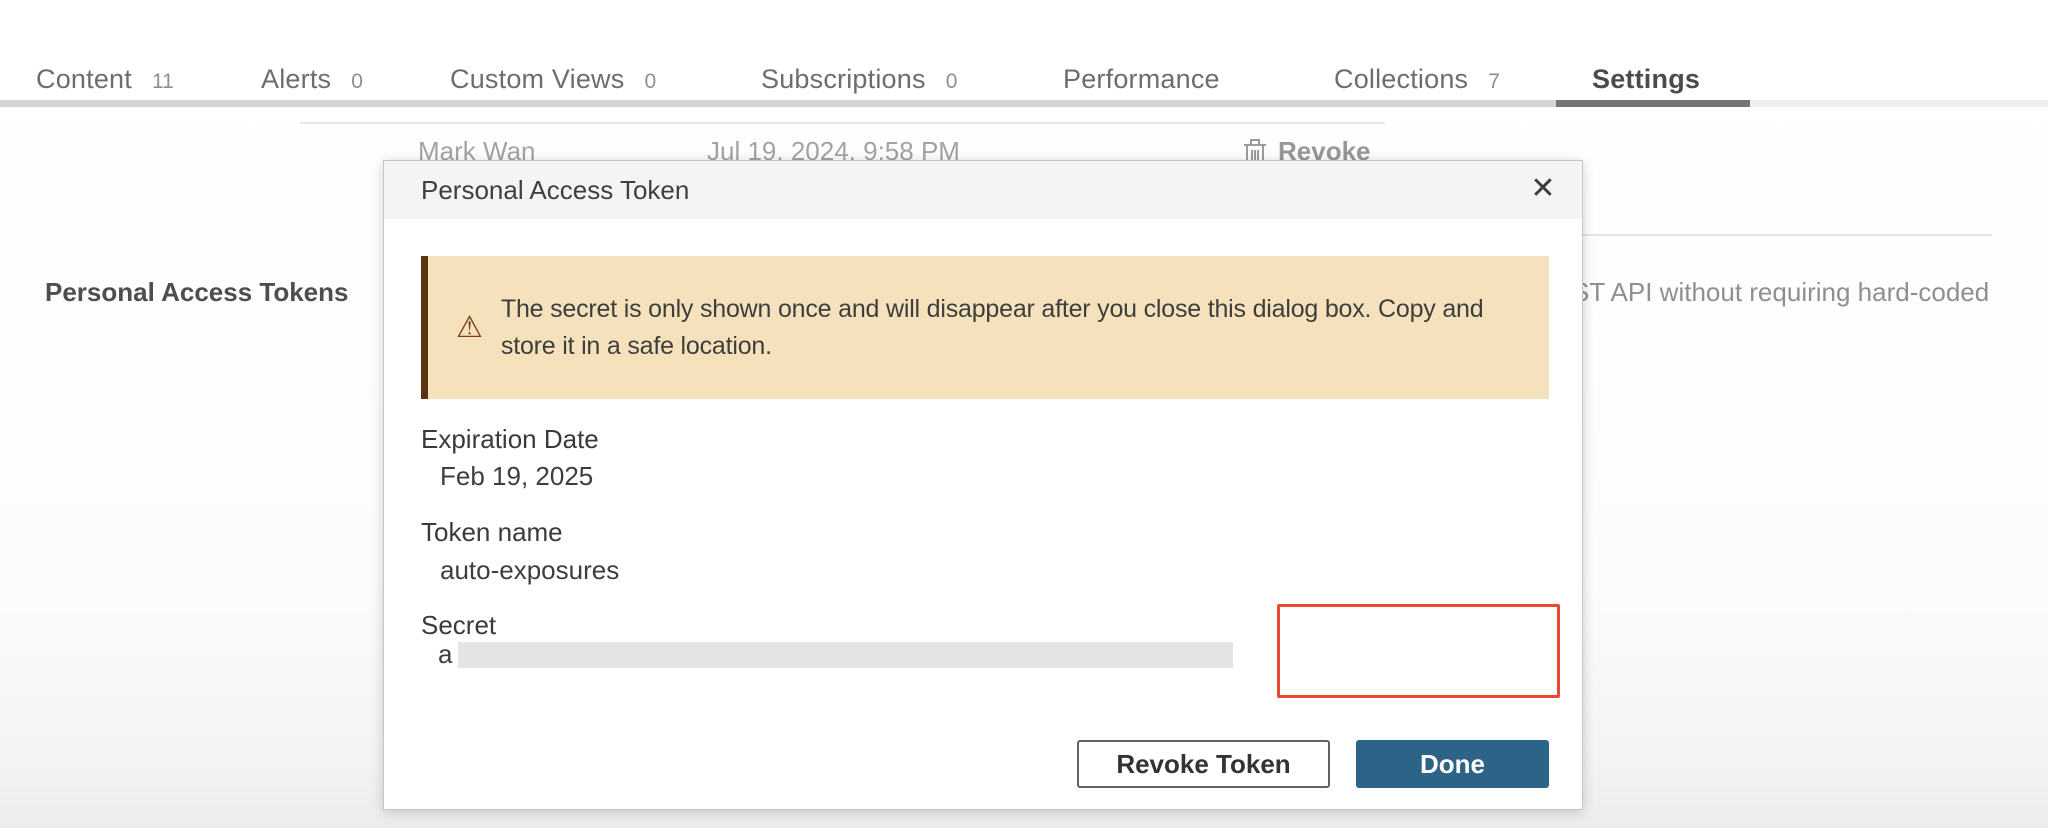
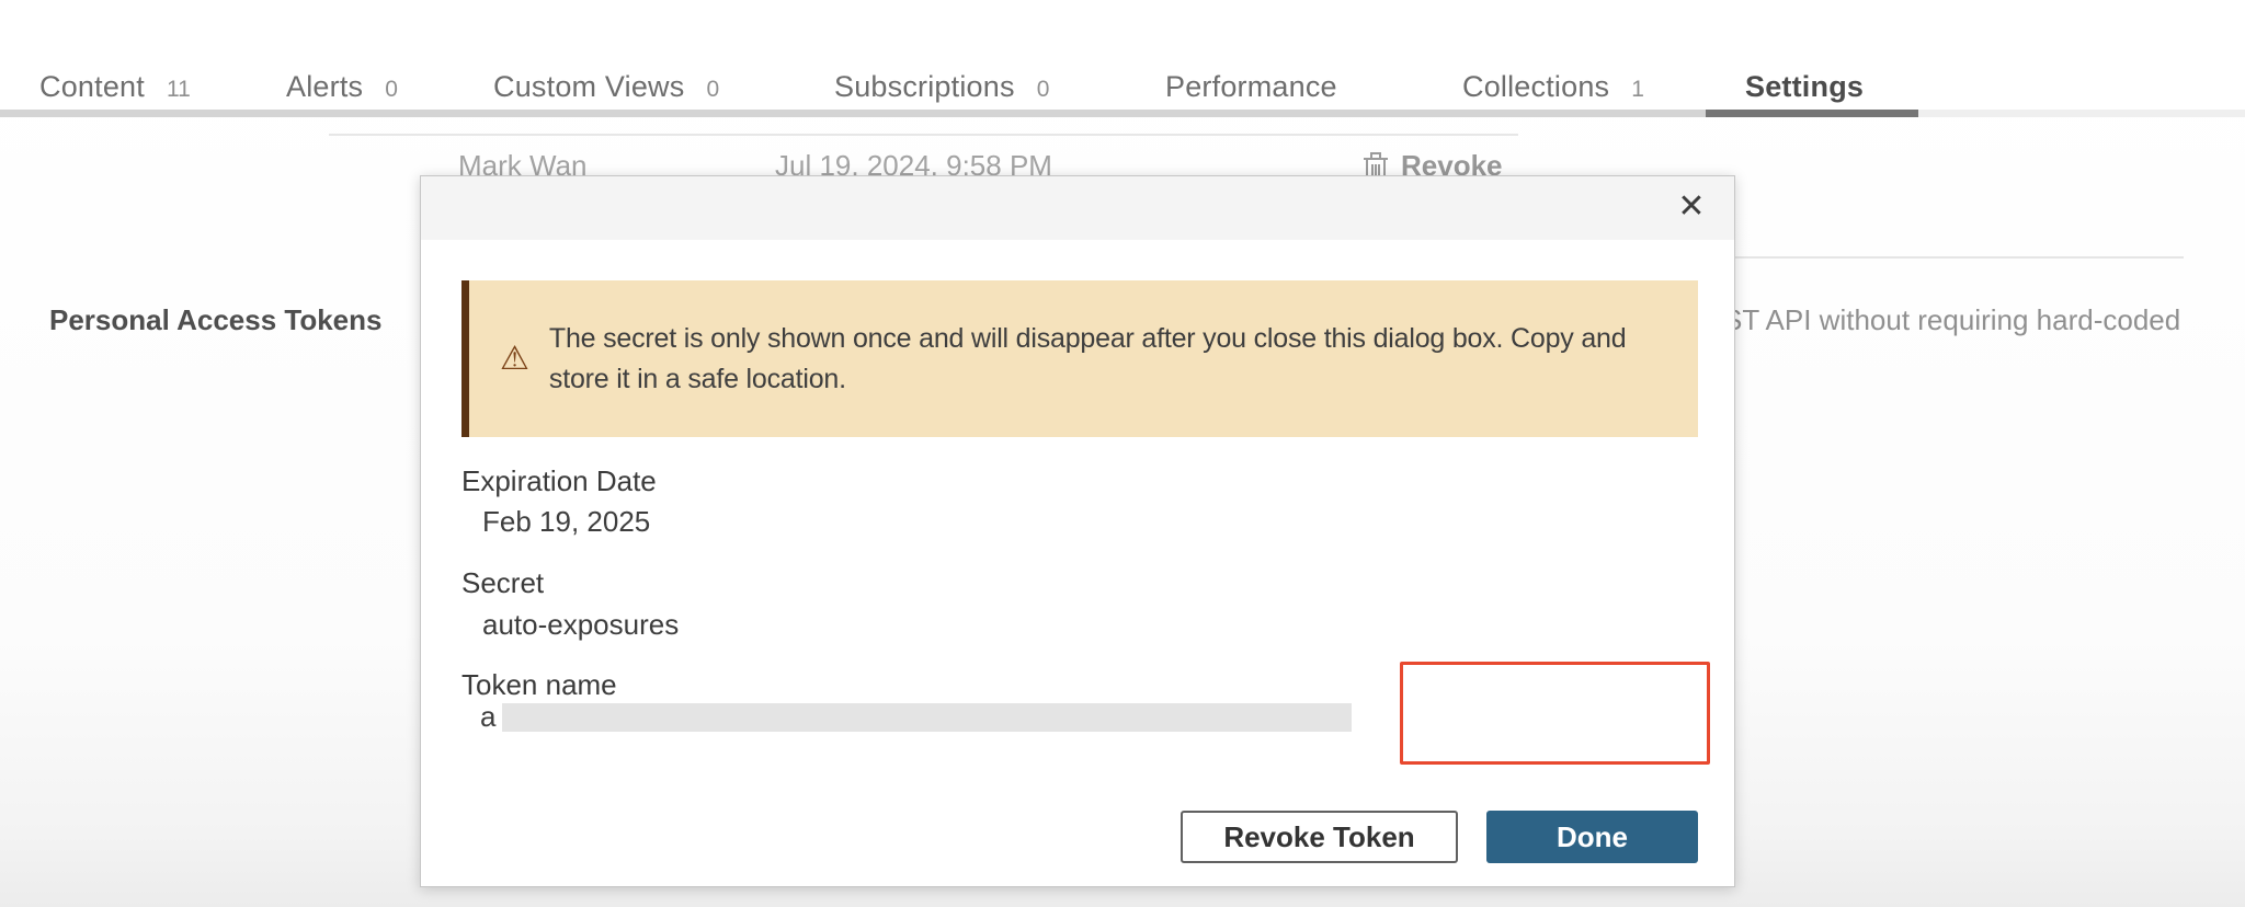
  Content
  11
  Alerts
  0
  Custom Views
  0
  Subscriptions
  0
  Performance
  Collections
- 7
+ 1
  Settings
  Mark Wan
  Jul 19, 2024, 9:58 PM
  Revoke
  Personal Access Tokens
  T API without requiring hard-coded
- Personal Access Token
  ✕
  ⚠
  The secret is only shown once and will disappear after you close this dialog box. Copy and store it in a safe location.
  Expiration Date
  Feb 19, 2025
- Token name
+ Secret
  auto-exposures
- Secret
+ Token name
  a
  Revoke Token
  Done
